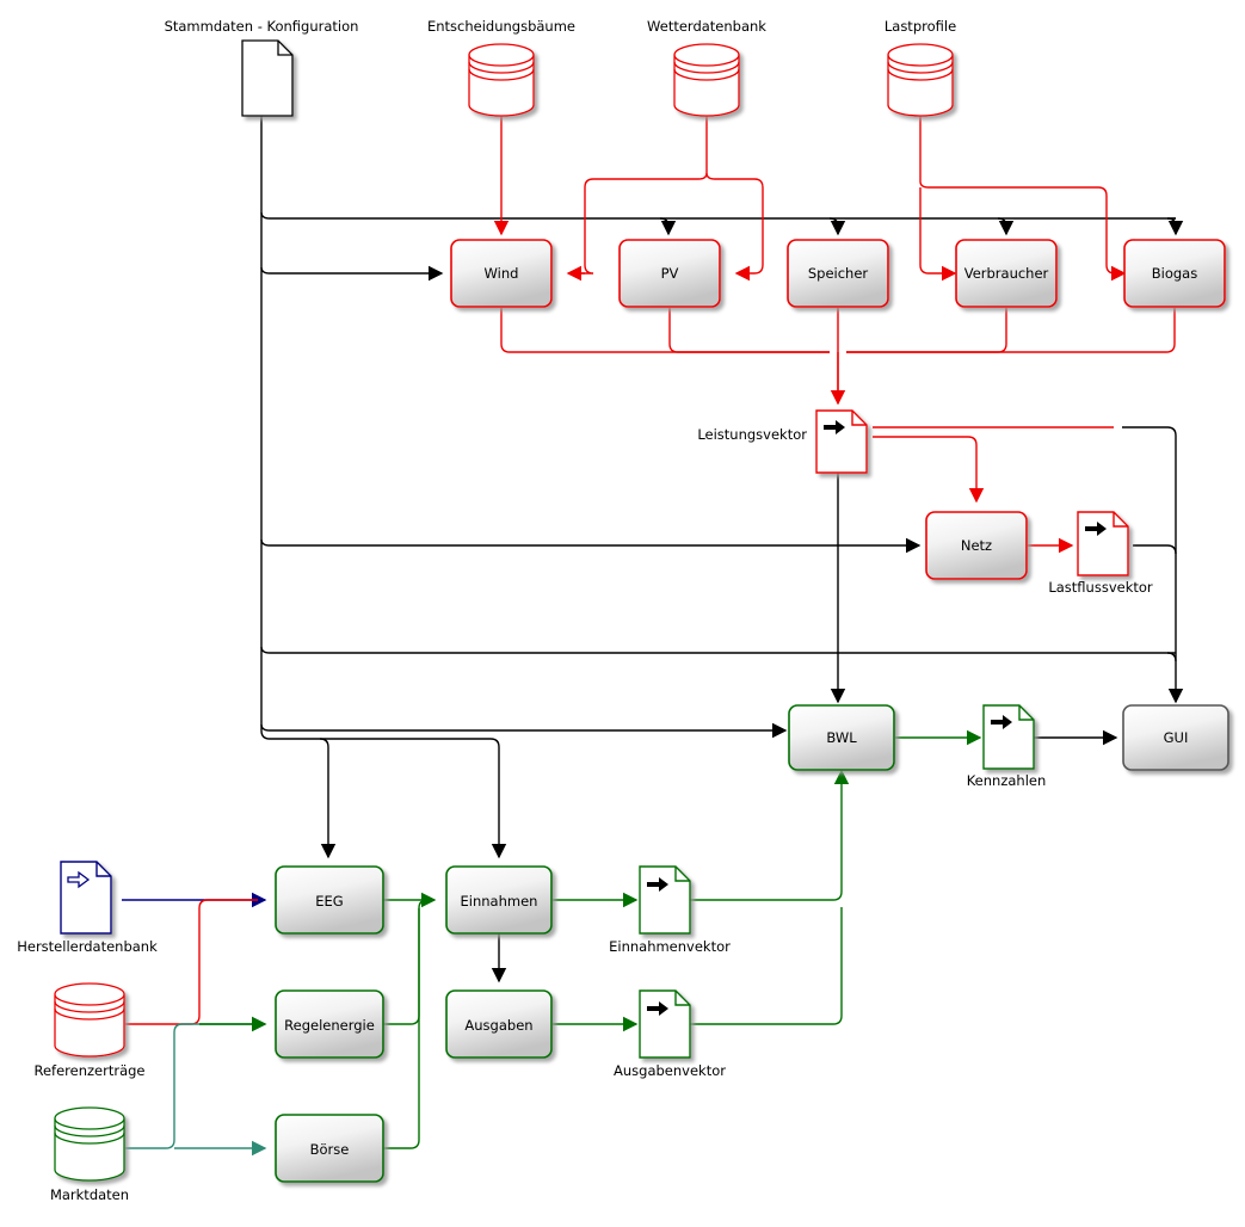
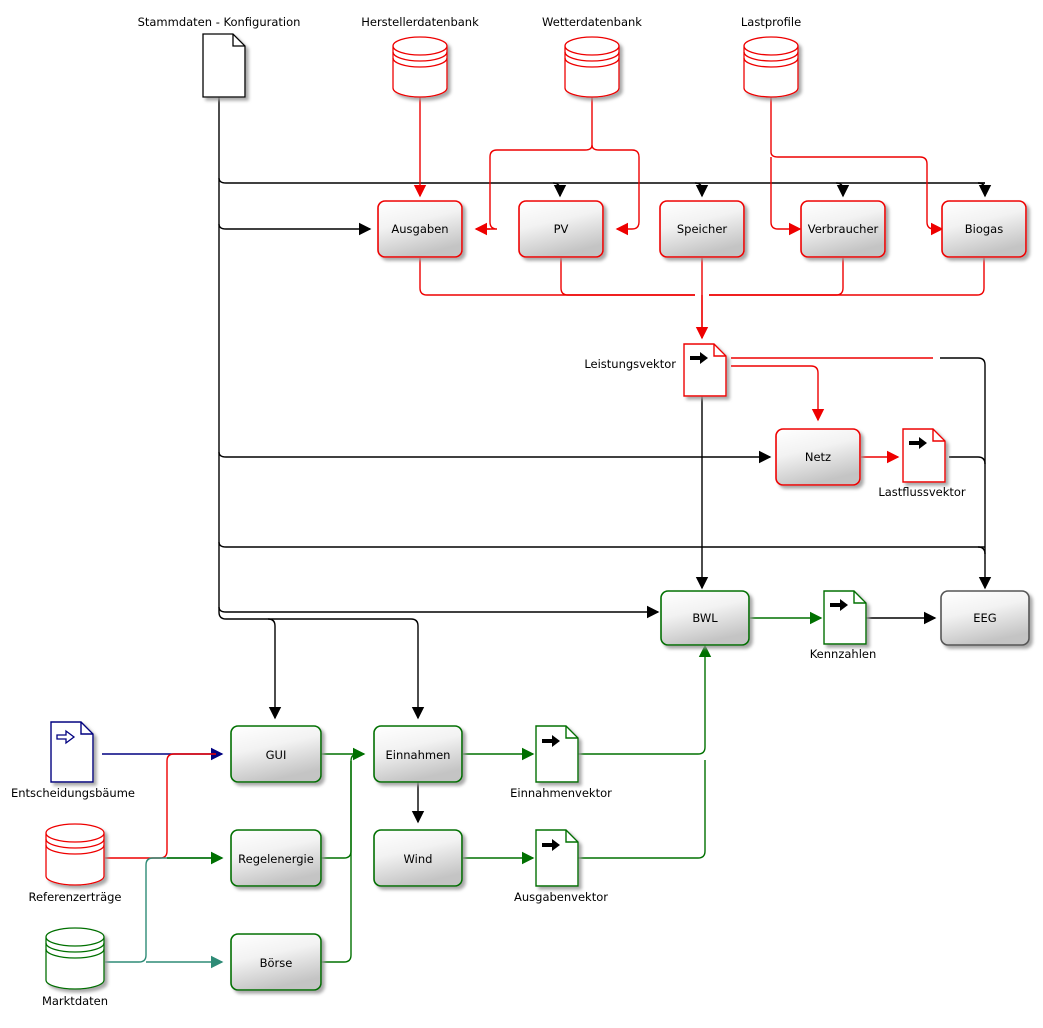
  Stammdaten - Konfiguration
- Entscheidungsbäume
+ Herstellerdatenbank
  Wetterdatenbank
  Lastprofile
- Wind
+ Ausgaben
  PV
  Speicher
  Verbraucher
  Biogas
  Leistungsvektor
  Netz
  Lastflussvektor
  BWL
  Kennzahlen
- GUI
+ EEG
- Herstellerdatenbank
+ Entscheidungsbäume
  Referenzerträge
  Marktdaten
- EEG
+ GUI
  Regelenergie
  Börse
  Einnahmen
- Ausgaben
+ Wind
  Einnahmenvektor
  Ausgabenvektor
